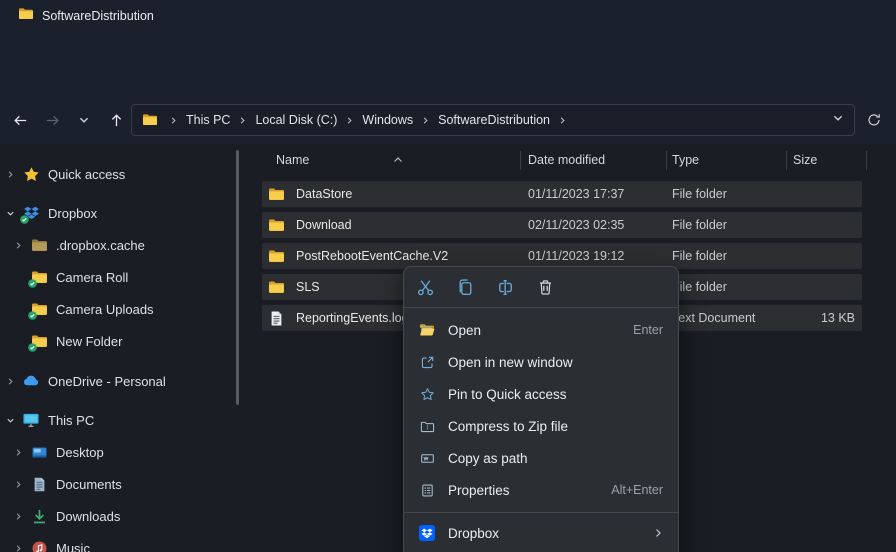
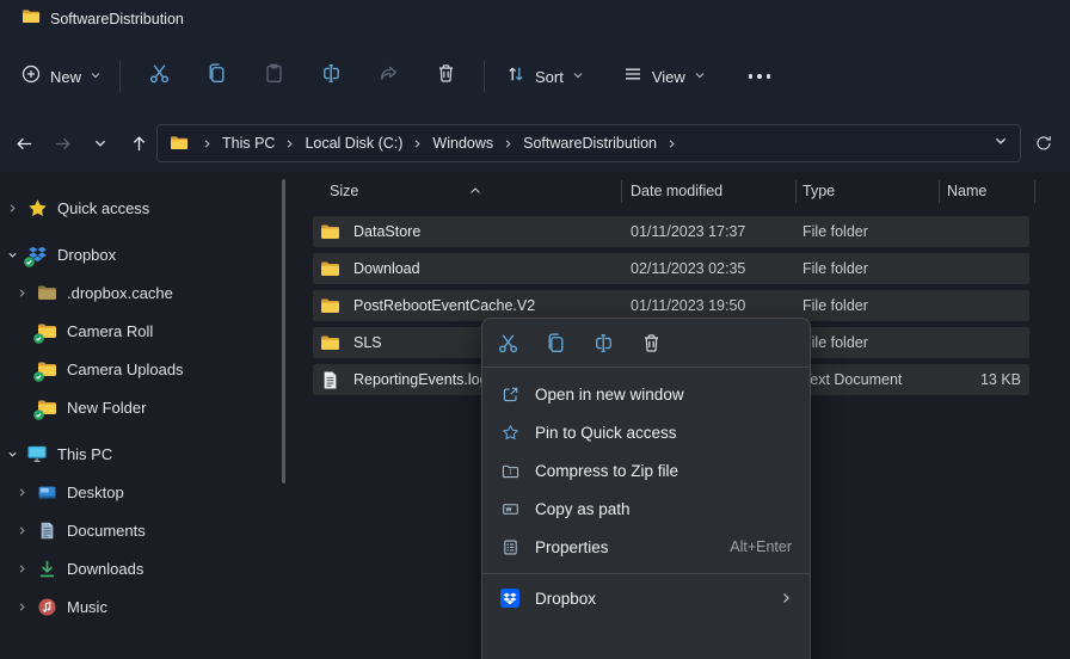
  SoftwareDistribution
+ New
+ Sort
+ View
  This PC
  Local Disk (C:)
  Windows
  SoftwareDistribution
  Quick access
  Dropbox
  .dropbox.cache
  Camera Roll
  Camera Uploads
  New Folder
- OneDrive - Personal
  This PC
  Desktop
  Documents
  Downloads
  Music
- Name
+ Size
  Date modified
  Type
- Size
+ Name
  DataStore
  01/11/2023 17:37
  File folder
  Download
  02/11/2023 02:35
  File folder
  PostRebootEventCache.V2
- 01/11/2023 19:12
+ 01/11/2023 19:50
  File folder
  SLS
  ile folder
  ReportingEvents.lo
  ext Document
  13 KB
- Open
- Enter
  Open in new window
  Pin to Quick access
  Compress to Zip file
  Copy as path
  Properties
  Alt+Enter
  Dropbox
